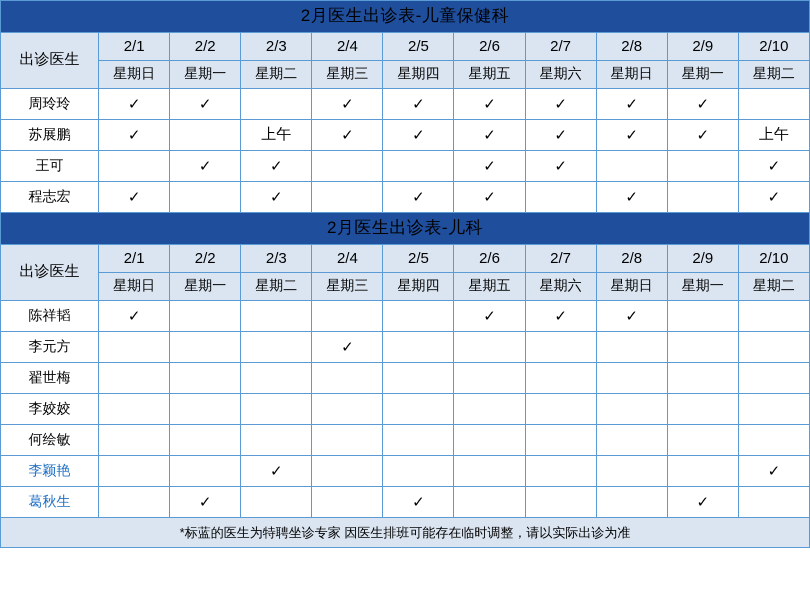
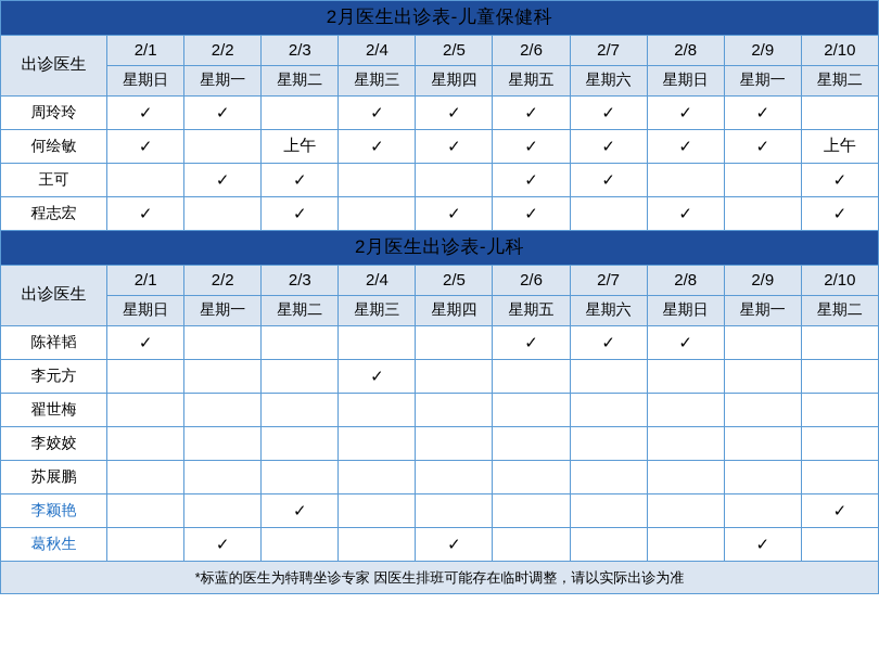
  2月医生出诊表-儿童保健科
  出诊医生	2/1	2/2	2/3	2/4	2/5	2/6	2/7	2/8	2/9	2/10
  星期日	星期一	星期二	星期三	星期四	星期五	星期六	星期日	星期一	星期二
  周玲玲	✓	✓		✓	✓	✓	✓	✓	✓
- 苏展鹏	✓		上午	✓	✓	✓	✓	✓	✓	上午
+ 何绘敏	✓		上午	✓	✓	✓	✓	✓	✓	上午
  王可		✓	✓			✓	✓			✓
  程志宏	✓		✓		✓	✓		✓		✓
  2月医生出诊表-儿科
  出诊医生	2/1	2/2	2/3	2/4	2/5	2/6	2/7	2/8	2/9	2/10
  星期日	星期一	星期二	星期三	星期四	星期五	星期六	星期日	星期一	星期二
  陈祥韬	✓					✓	✓	✓
  李元方				✓
  翟世梅
  李姣姣
- 何绘敏
+ 苏展鹏
  李颖艳			✓							✓
  葛秋生		✓			✓				✓
  *标蓝的医生为特聘坐诊专家 因医生排班可能存在临时调整，请以实际出诊为准
